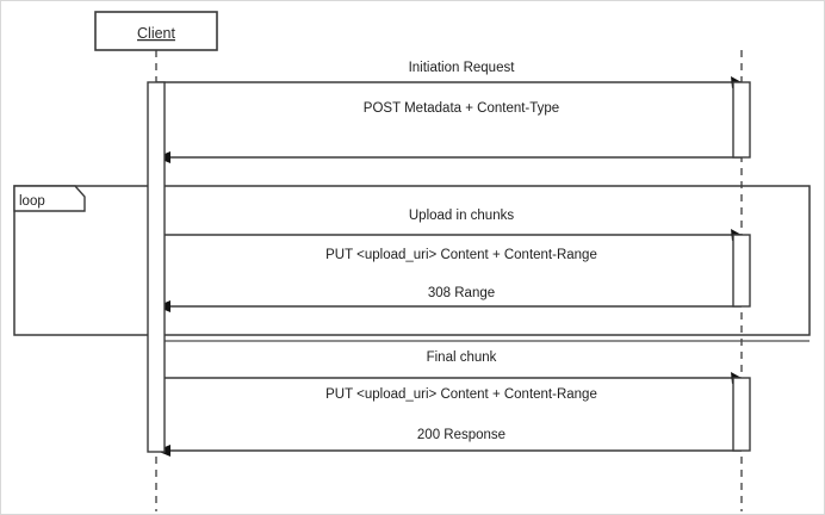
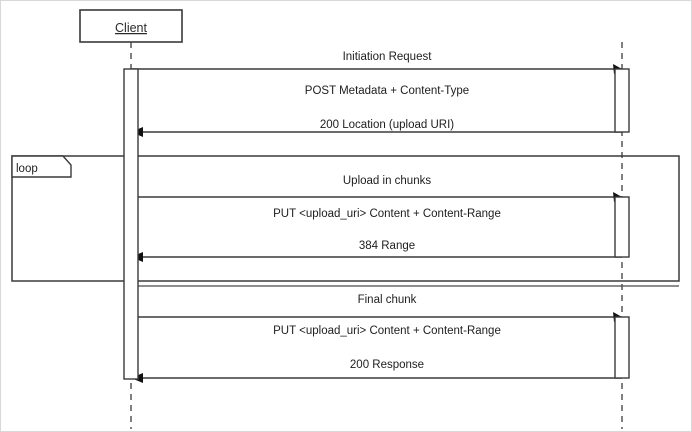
  Client
  loop
  Initiation Request
  POST Metadata + Content-Type
+ 200 Location (upload URI)
  Upload in chunks
  PUT <upload_uri> Content + Content-Range
- 308 Range
+ 384 Range
  Final chunk
  PUT <upload_uri> Content + Content-Range
  200 Response
